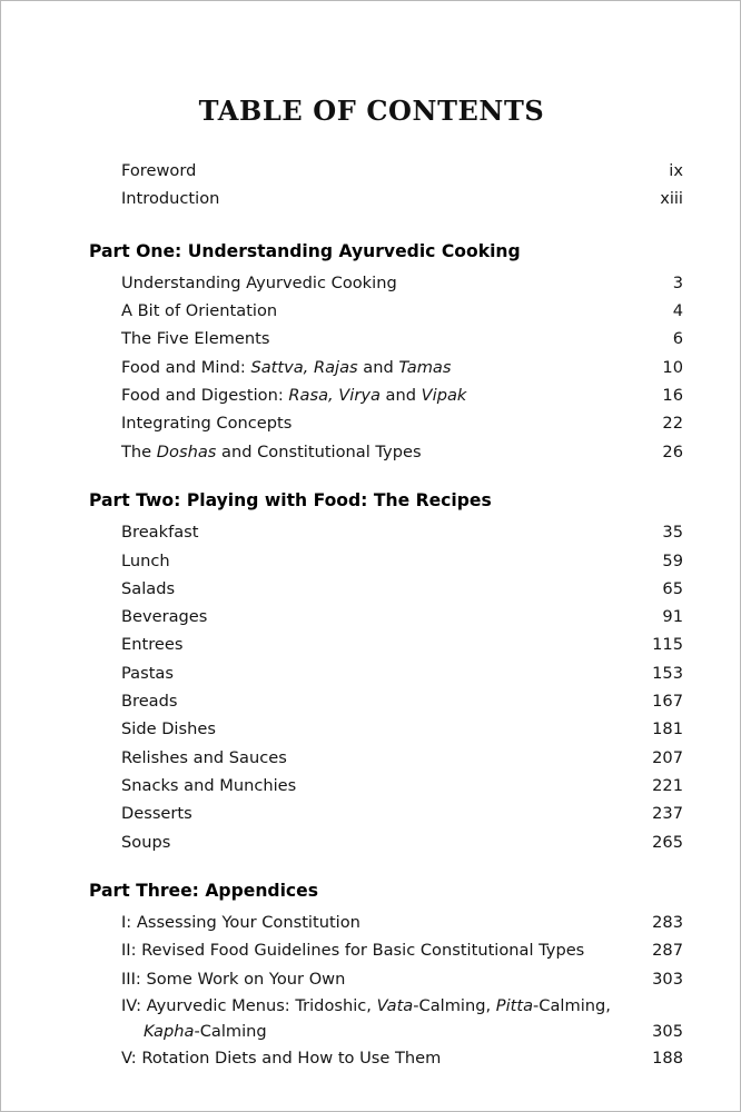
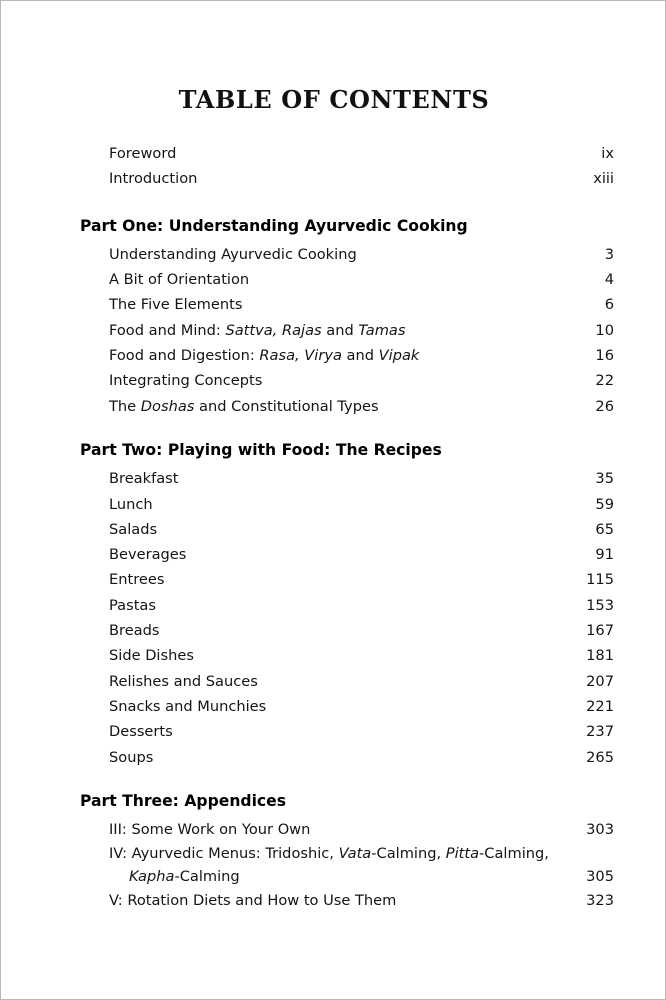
  TABLE OF CONTENTS
  Foreword
  ix
  Introduction
  xiii
  Part One: Understanding Ayurvedic Cooking
  Understanding Ayurvedic Cooking
  3
  A Bit of Orientation
  4
  The Five Elements
  6
  Food and Mind: Sattva, Rajas and Tamas
  10
  Food and Digestion: Rasa, Virya and Vipak
  16
  Integrating Concepts
  22
  The Doshas and Constitutional Types
  26
  Part Two: Playing with Food: The Recipes
  Breakfast
  35
  Lunch
  59
  Salads
  65
  Beverages
  91
  Entrees
  115
  Pastas
  153
  Breads
  167
  Side Dishes
  181
  Relishes and Sauces
  207
  Snacks and Munchies
  221
  Desserts
  237
  Soups
  265
  Part Three: Appendices
- I: Assessing Your Constitution
- 283
- II: Revised Food Guidelines for Basic Constitutional Types
- 287
  III: Some Work on Your Own
  303
  IV: Ayurvedic Menus: Tridoshic, Vata-Calming, Pitta-Calming,
  Kapha-Calming
  305
  V: Rotation Diets and How to Use Them
- 188
+ 323
